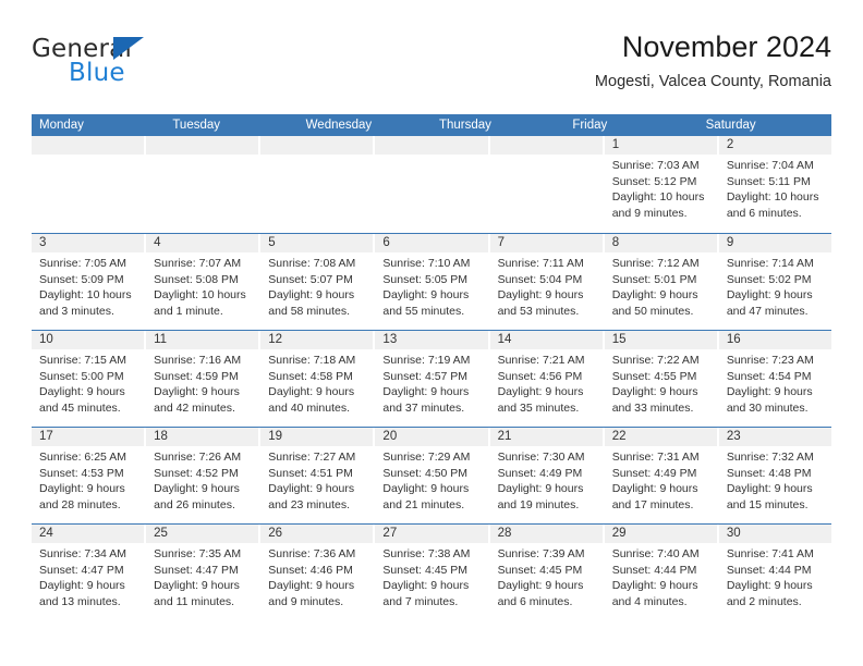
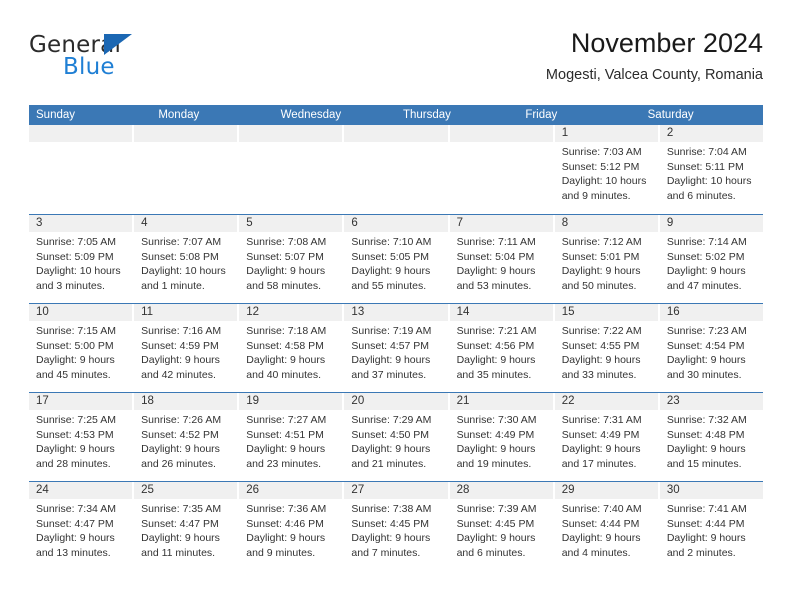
  General
  Blue
  November 2024
  Mogesti, Valcea County, Romania
+ Sunday
  Monday
- Tuesday
  Wednesday
  Thursday
  Friday
  Saturday
  1
  Sunrise: 7:03 AM
  Sunset: 5:12 PM
  Daylight: 10 hours
  and 9 minutes.
  2
  Sunrise: 7:04 AM
  Sunset: 5:11 PM
  Daylight: 10 hours
  and 6 minutes.
  3
  Sunrise: 7:05 AM
  Sunset: 5:09 PM
  Daylight: 10 hours
  and 3 minutes.
  4
  Sunrise: 7:07 AM
  Sunset: 5:08 PM
  Daylight: 10 hours
  and 1 minute.
  5
  Sunrise: 7:08 AM
  Sunset: 5:07 PM
  Daylight: 9 hours
  and 58 minutes.
  6
  Sunrise: 7:10 AM
  Sunset: 5:05 PM
  Daylight: 9 hours
  and 55 minutes.
  7
  Sunrise: 7:11 AM
  Sunset: 5:04 PM
  Daylight: 9 hours
  and 53 minutes.
  8
  Sunrise: 7:12 AM
  Sunset: 5:01 PM
  Daylight: 9 hours
  and 50 minutes.
  9
  Sunrise: 7:14 AM
  Sunset: 5:02 PM
  Daylight: 9 hours
  and 47 minutes.
  10
  Sunrise: 7:15 AM
  Sunset: 5:00 PM
  Daylight: 9 hours
  and 45 minutes.
  11
  Sunrise: 7:16 AM
  Sunset: 4:59 PM
  Daylight: 9 hours
  and 42 minutes.
  12
  Sunrise: 7:18 AM
  Sunset: 4:58 PM
  Daylight: 9 hours
  and 40 minutes.
  13
  Sunrise: 7:19 AM
  Sunset: 4:57 PM
  Daylight: 9 hours
  and 37 minutes.
  14
  Sunrise: 7:21 AM
  Sunset: 4:56 PM
  Daylight: 9 hours
  and 35 minutes.
  15
  Sunrise: 7:22 AM
  Sunset: 4:55 PM
  Daylight: 9 hours
  and 33 minutes.
  16
  Sunrise: 7:23 AM
  Sunset: 4:54 PM
  Daylight: 9 hours
  and 30 minutes.
  17
- Sunrise: 6:25 AM
+ Sunrise: 7:25 AM
  Sunset: 4:53 PM
  Daylight: 9 hours
  and 28 minutes.
  18
  Sunrise: 7:26 AM
  Sunset: 4:52 PM
  Daylight: 9 hours
  and 26 minutes.
  19
  Sunrise: 7:27 AM
  Sunset: 4:51 PM
  Daylight: 9 hours
  and 23 minutes.
  20
  Sunrise: 7:29 AM
  Sunset: 4:50 PM
  Daylight: 9 hours
  and 21 minutes.
  21
  Sunrise: 7:30 AM
  Sunset: 4:49 PM
  Daylight: 9 hours
  and 19 minutes.
  22
  Sunrise: 7:31 AM
  Sunset: 4:49 PM
  Daylight: 9 hours
  and 17 minutes.
  23
  Sunrise: 7:32 AM
  Sunset: 4:48 PM
  Daylight: 9 hours
  and 15 minutes.
  24
  Sunrise: 7:34 AM
  Sunset: 4:47 PM
  Daylight: 9 hours
  and 13 minutes.
  25
  Sunrise: 7:35 AM
  Sunset: 4:47 PM
  Daylight: 9 hours
  and 11 minutes.
  26
  Sunrise: 7:36 AM
  Sunset: 4:46 PM
  Daylight: 9 hours
  and 9 minutes.
  27
  Sunrise: 7:38 AM
  Sunset: 4:45 PM
  Daylight: 9 hours
  and 7 minutes.
  28
  Sunrise: 7:39 AM
  Sunset: 4:45 PM
  Daylight: 9 hours
  and 6 minutes.
  29
  Sunrise: 7:40 AM
  Sunset: 4:44 PM
  Daylight: 9 hours
  and 4 minutes.
  30
  Sunrise: 7:41 AM
  Sunset: 4:44 PM
  Daylight: 9 hours
  and 2 minutes.
